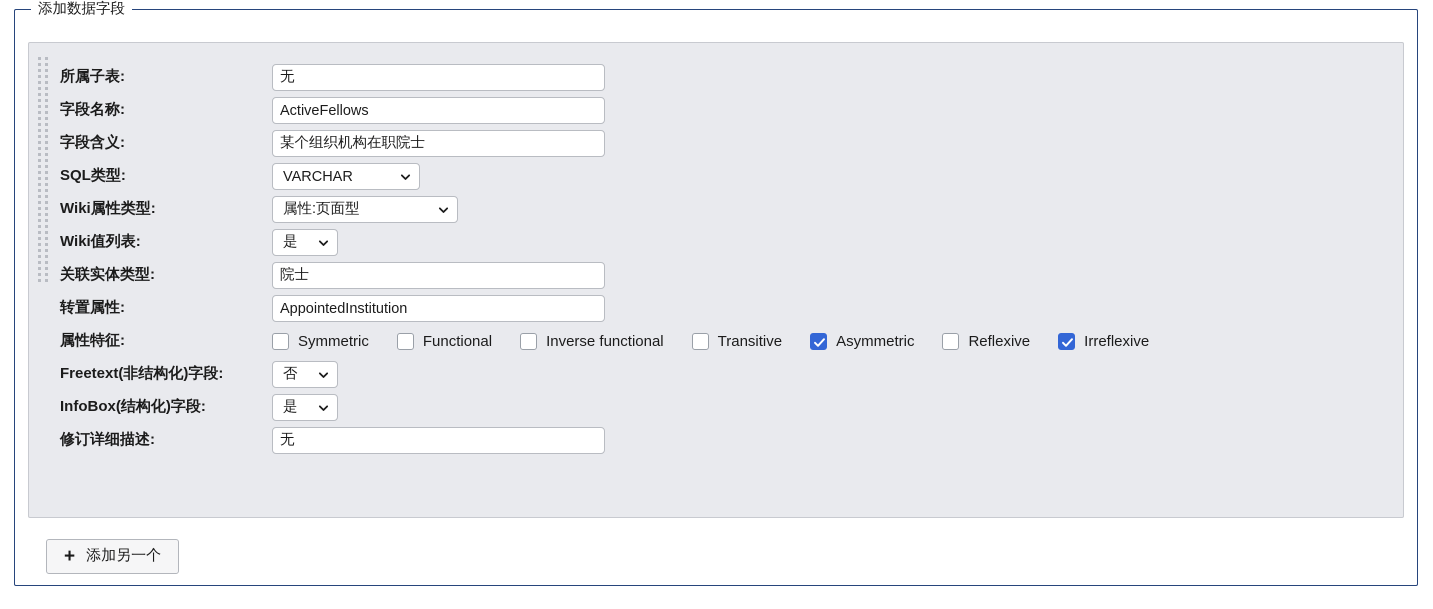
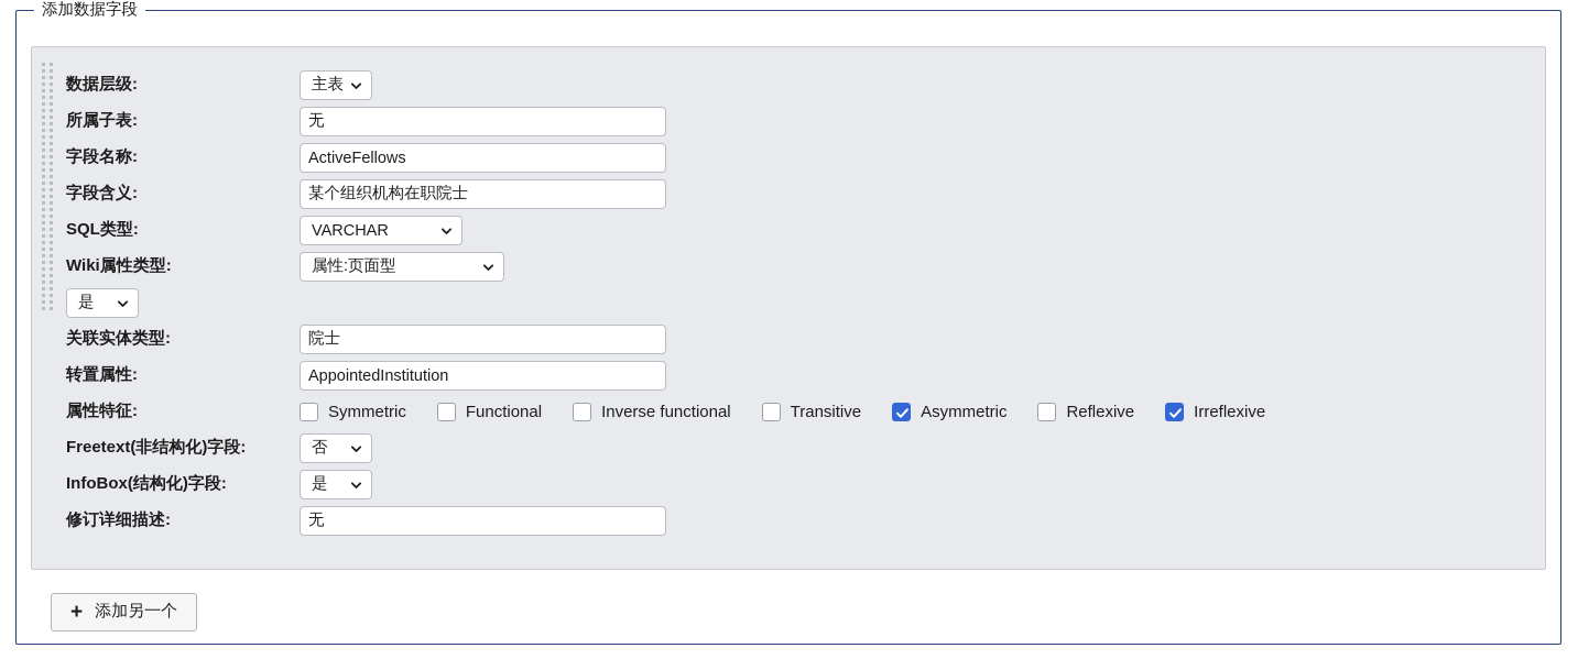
  添加数据字段
+ 数据层级:
+ 主表
  所属子表:
  无
  字段名称:
  ActiveFellows
  字段含义:
  某个组织机构在职院士
  SQL类型:
  VARCHAR
  Wiki属性类型:
  属性:页面型
- Wiki值列表:
  是
  关联实体类型:
  院士
  转置属性:
  AppointedInstitution
  属性特征:
  Symmetric
  Functional
  Inverse functional
  Transitive
  Asymmetric
  Reflexive
  Irreflexive
  Freetext(非结构化)字段:
  否
  InfoBox(结构化)字段:
  是
  修订详细描述:
  无
  +
  添加另一个
